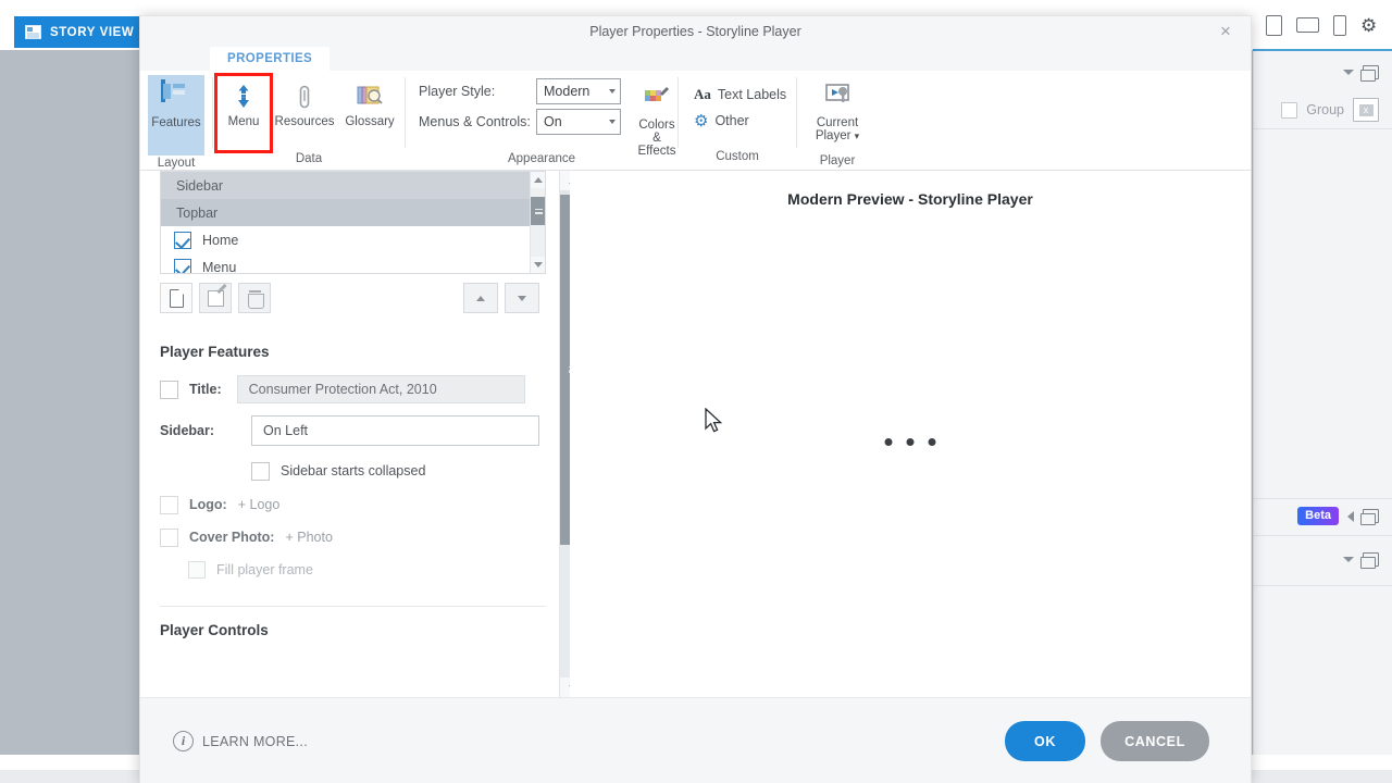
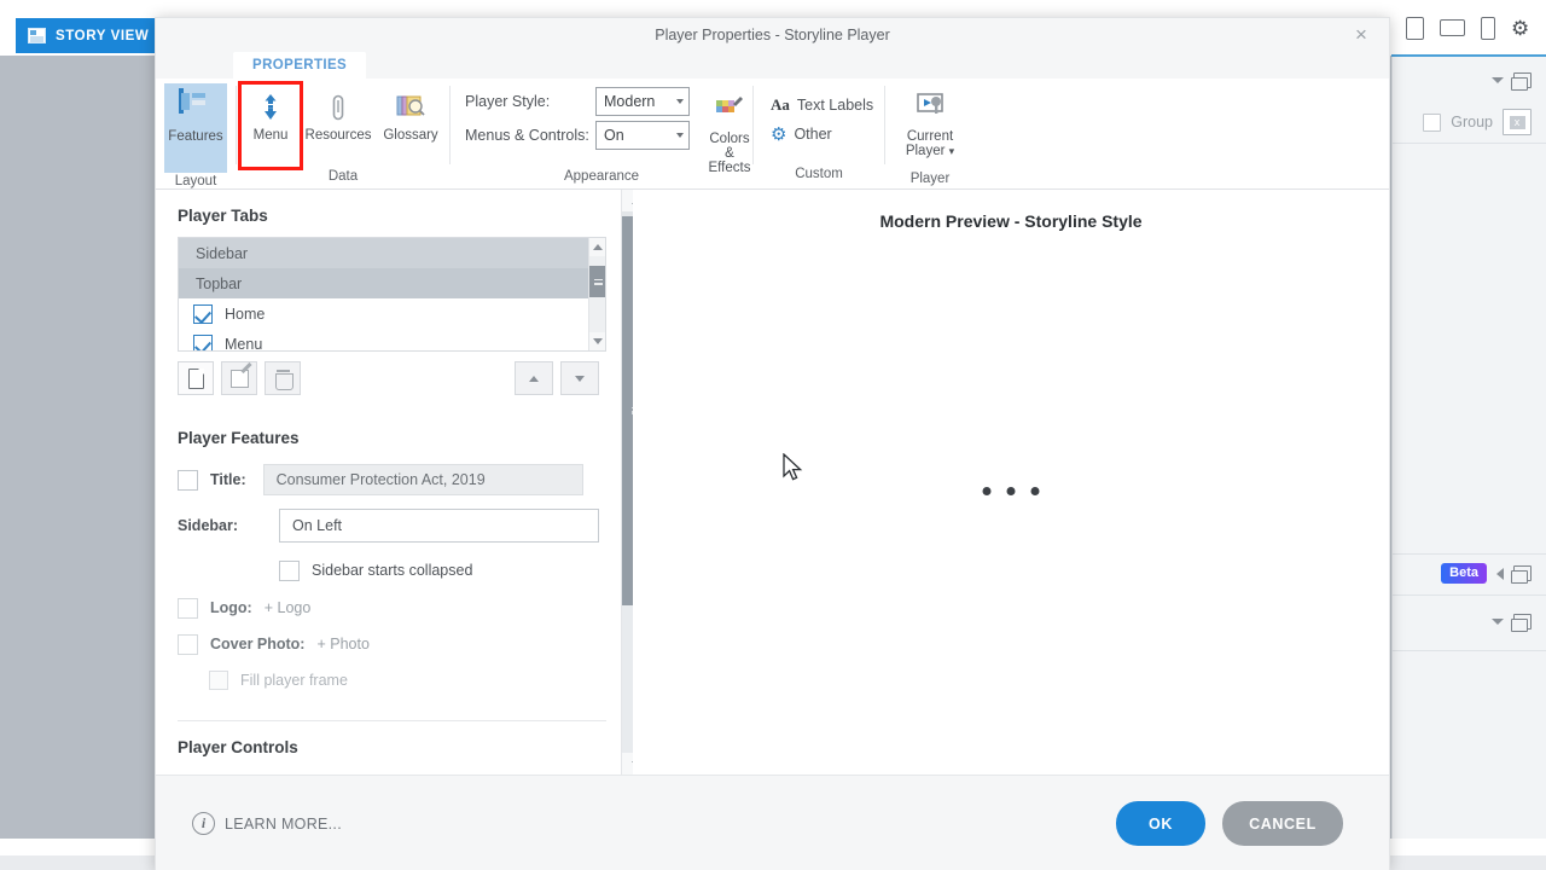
  STORY VIEW
  ⚙
  Group
  Beta
  Player Properties - Storyline Player
  ×
  PROPERTIES
  Features
  Layout
  Menu
  Resources
  Glossary
  Data
  Player Style:
  Modern
  Menus & Controls:
  On
  Colors & Effects
  Appearance
  Aa
  Text Labels
  ⚙
  Other
  Custom
  Current Player ▾
  Player
+ Player Tabs
  Sidebar
  Topbar
  Home
  Menu
  Player Features
  Title:
- Consumer Protection Act, 2010
+ Consumer Protection Act, 2019
  Sidebar:
  On Left
  Sidebar starts collapsed
  Logo:
  + Logo
  Cover Photo:
  + Photo
  Fill player frame
  Player Controls
- Modern Preview - Storyline Player
+ Modern Preview - Storyline Style
  i
  LEARN MORE...
  OK
  CANCEL
